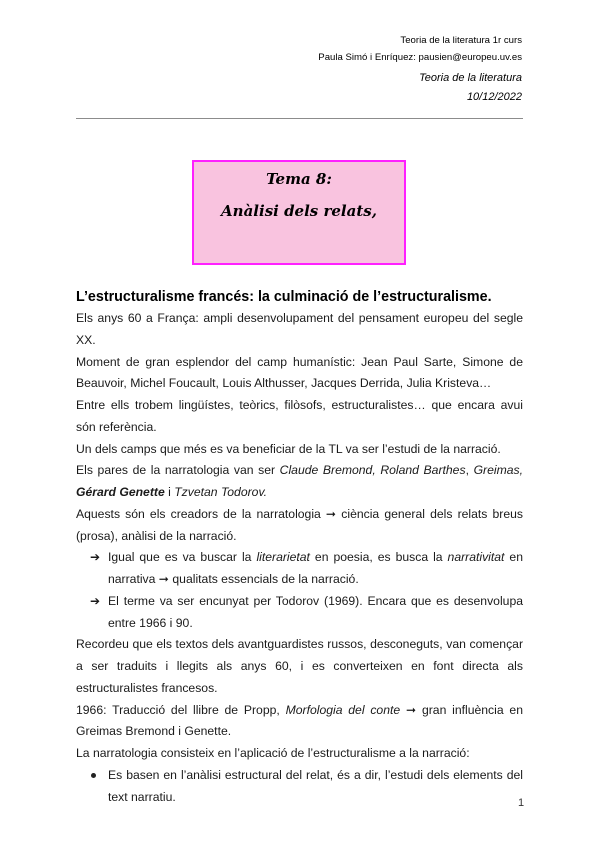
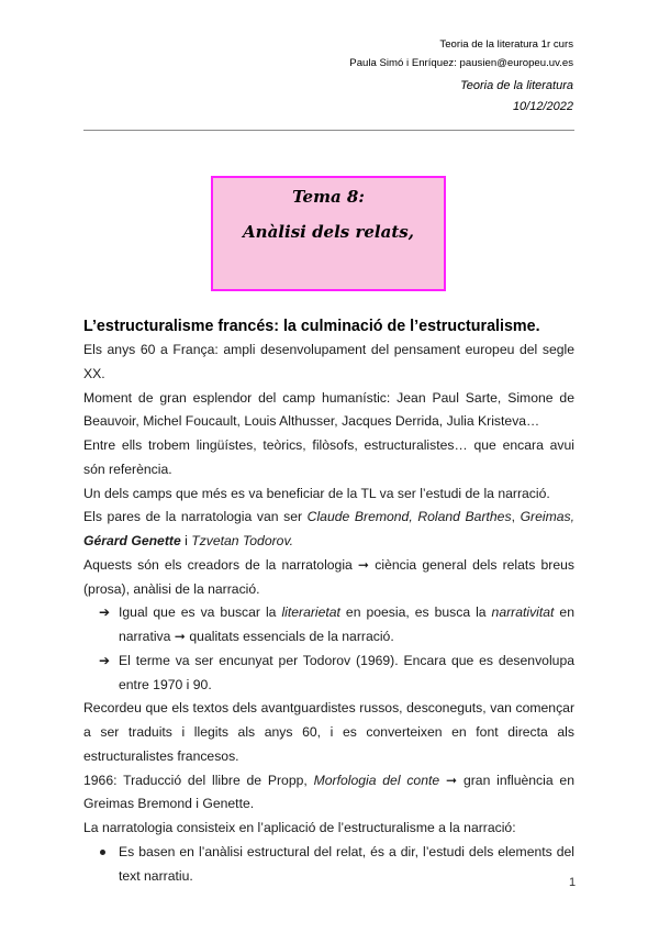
  Teoria de la literatura 1r curs
  Paula Simó i Enríquez: pausien@europeu.uv.es
  Teoria de la literatura
  10/12/2022
  Tema 8:
  Anàlisi dels relats,
  L’estructuralisme francés: la culminació de l’estructuralisme.
  Els anys 60 a França: ampli desenvolupament del pensament europeu del segle XX.
  Moment de gran esplendor del camp humanístic: Jean Paul Sarte, Simone de Beauvoir, Michel Foucault, Louis Althusser, Jacques Derrida, Julia Kristeva…
  Entre ells trobem lingüístes, teòrics, filòsofs, estructuralistes… que encara avui són referència.
  Un dels camps que més es va beneficiar de la TL va ser l’estudi de la narració.
  Els pares de la narratologia van ser Claude Bremond, Roland Barthes, Greimas, Gérard Genette i Tzvetan Todorov.
  Aquests són els creadors de la narratologia ➞ ciència general dels relats breus (prosa), anàlisi de la narració.
  ➔
  Igual que es va buscar la literarietat en poesia, es busca la narrativitat en narrativa ➞ qualitats essencials de la narració.
  ➔
- El terme va ser encunyat per Todorov (1969). Encara que es desenvolupa entre 1966 i 90.
+ El terme va ser encunyat per Todorov (1969). Encara que es desenvolupa entre 1970 i 90.
  Recordeu que els textos dels avantguardistes russos, desconeguts, van començar a ser traduits i llegits als anys 60, i es converteixen en font directa als estructuralistes francesos.
  1966: Traducció del llibre de Propp, Morfologia del conte ➞ gran influència en Greimas Bremond i Genette.
  La narratologia consisteix en l’aplicació de l’estructuralisme a la narració:
  Es basen en l’anàlisi estructural del relat, és a dir, l’estudi dels elements del text narratiu.
  1
